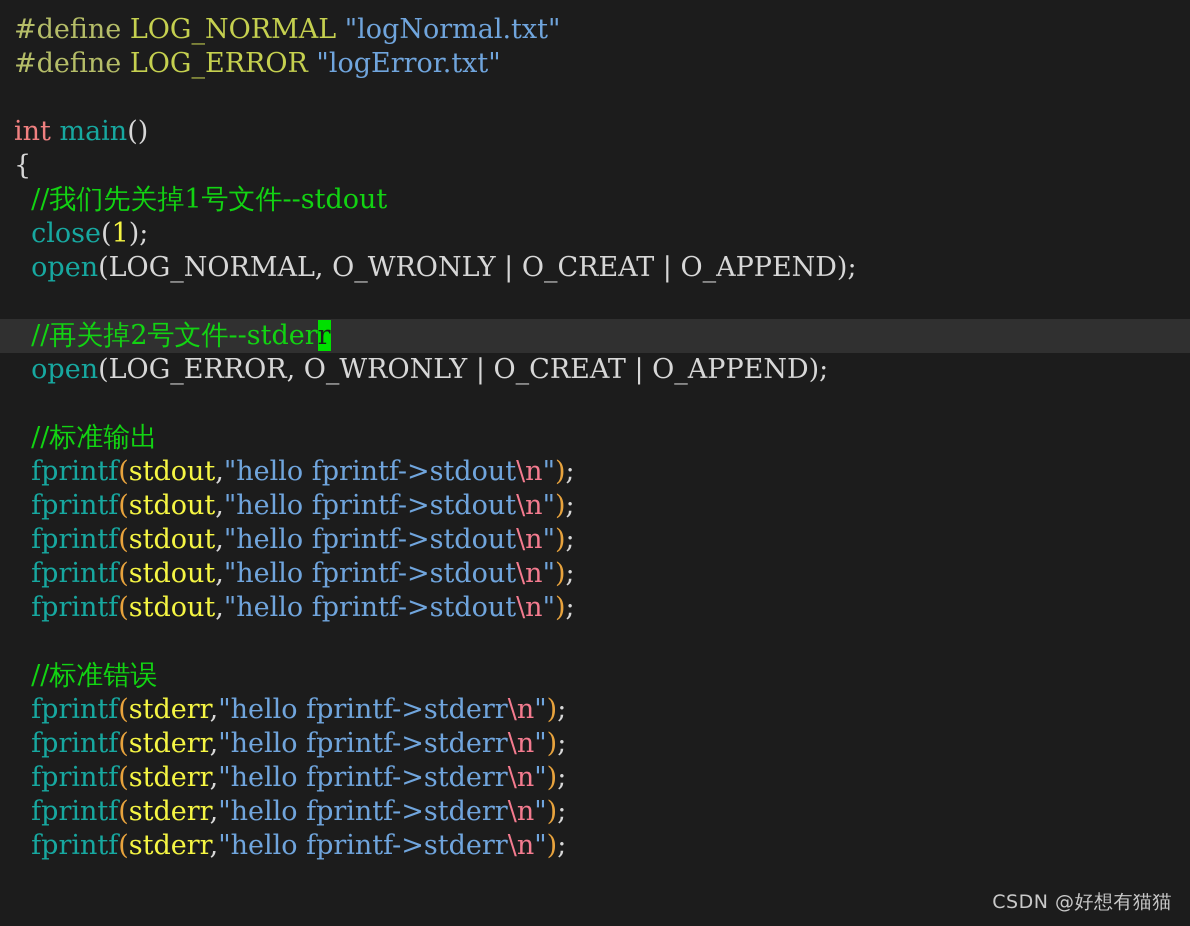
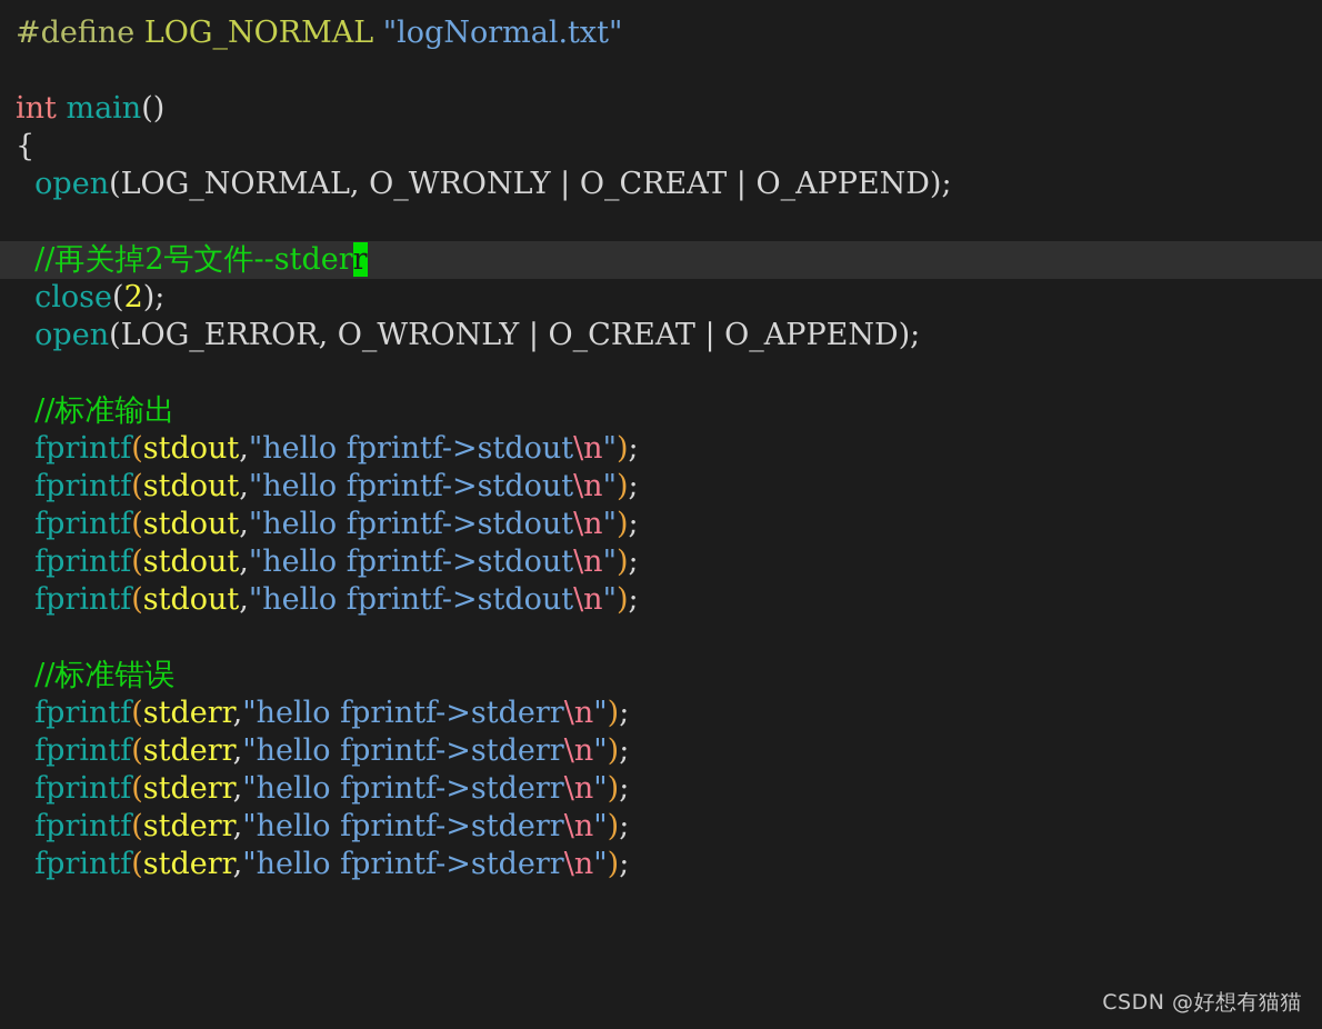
  #define LOG_NORMAL "logNormal.txt"
- #define LOG_ERROR "logError.txt"
  int main()
  {
- //我们先关掉1号文件--stdout
- close(1);
  open(LOG_NORMAL, O_WRONLY | O_CREAT | O_APPEND);
  //再关掉2号文件--stderr
+ close(2);
  open(LOG_ERROR, O_WRONLY | O_CREAT | O_APPEND);
  //标准输出
  fprintf(stdout,"hello fprintf->stdout\n");
  fprintf(stdout,"hello fprintf->stdout\n");
  fprintf(stdout,"hello fprintf->stdout\n");
  fprintf(stdout,"hello fprintf->stdout\n");
  fprintf(stdout,"hello fprintf->stdout\n");
  //标准错误
  fprintf(stderr,"hello fprintf->stderr\n");
  fprintf(stderr,"hello fprintf->stderr\n");
  fprintf(stderr,"hello fprintf->stderr\n");
  fprintf(stderr,"hello fprintf->stderr\n");
  fprintf(stderr,"hello fprintf->stderr\n");
  CSDN @好想有猫猫
